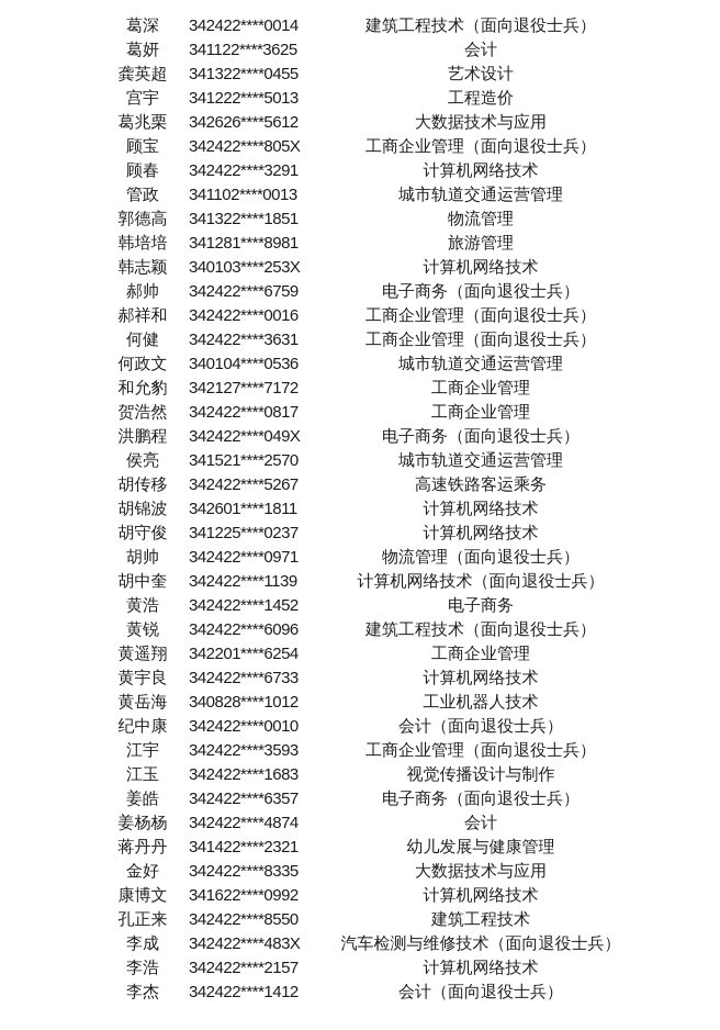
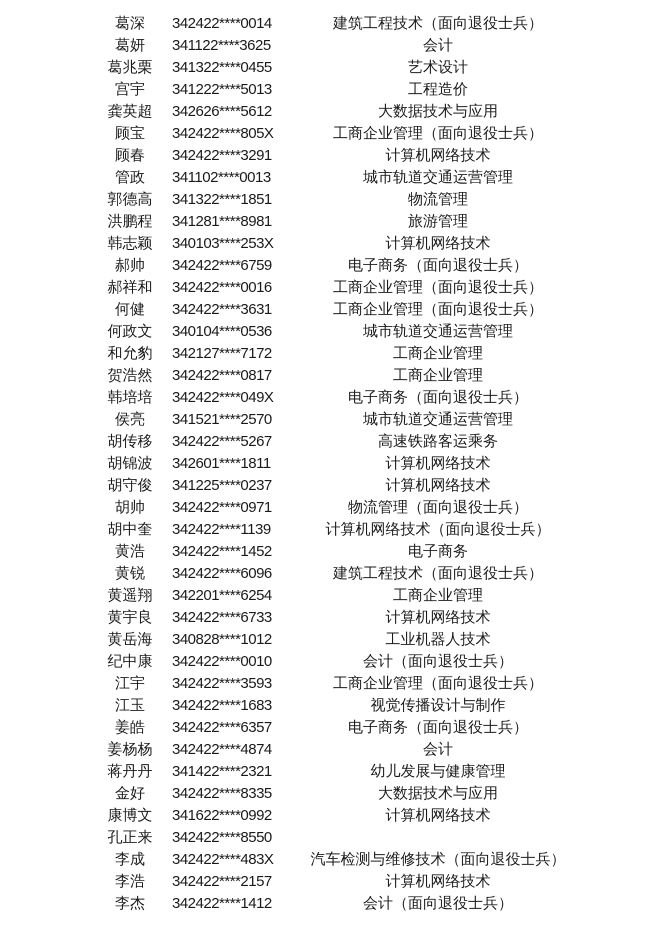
  葛深
  342422****0014
  建筑工程技术（面向退役士兵）
  葛妍
  341122****3625
  会计
- 龚英超
+ 葛兆栗
  341322****0455
  艺术设计
  宫宇
  341222****5013
  工程造价
- 葛兆栗
+ 龚英超
  342626****5612
  大数据技术与应用
  顾宝
  342422****805X
  工商企业管理（面向退役士兵）
  顾春
  342422****3291
  计算机网络技术
  管政
  341102****0013
  城市轨道交通运营管理
  郭德高
  341322****1851
  物流管理
- 韩培培
+ 洪鹏程
  341281****8981
  旅游管理
  韩志颖
  340103****253X
  计算机网络技术
  郝帅
  342422****6759
  电子商务（面向退役士兵）
  郝祥和
  342422****0016
  工商企业管理（面向退役士兵）
  何健
  342422****3631
  工商企业管理（面向退役士兵）
  何政文
  340104****0536
  城市轨道交通运营管理
  和允豹
  342127****7172
  工商企业管理
  贺浩然
  342422****0817
  工商企业管理
- 洪鹏程
+ 韩培培
  342422****049X
  电子商务（面向退役士兵）
  侯亮
  341521****2570
  城市轨道交通运营管理
  胡传移
  342422****5267
  高速铁路客运乘务
  胡锦波
  342601****1811
  计算机网络技术
  胡守俊
  341225****0237
  计算机网络技术
  胡帅
  342422****0971
  物流管理（面向退役士兵）
  胡中奎
  342422****1139
  计算机网络技术（面向退役士兵）
  黄浩
  342422****1452
  电子商务
  黄锐
  342422****6096
  建筑工程技术（面向退役士兵）
  黄遥翔
  342201****6254
  工商企业管理
  黄宇良
  342422****6733
  计算机网络技术
  黄岳海
  340828****1012
  工业机器人技术
  纪中康
  342422****0010
  会计（面向退役士兵）
  江宇
  342422****3593
  工商企业管理（面向退役士兵）
  江玉
  342422****1683
  视觉传播设计与制作
  姜皓
  342422****6357
  电子商务（面向退役士兵）
  姜杨杨
  342422****4874
  会计
  蒋丹丹
  341422****2321
  幼儿发展与健康管理
  金好
  342422****8335
  大数据技术与应用
  康博文
  341622****0992
  计算机网络技术
  孔正来
  342422****8550
- 建筑工程技术
  李成
  342422****483X
  汽车检测与维修技术（面向退役士兵）
  李浩
  342422****2157
  计算机网络技术
  李杰
  342422****1412
  会计（面向退役士兵）
